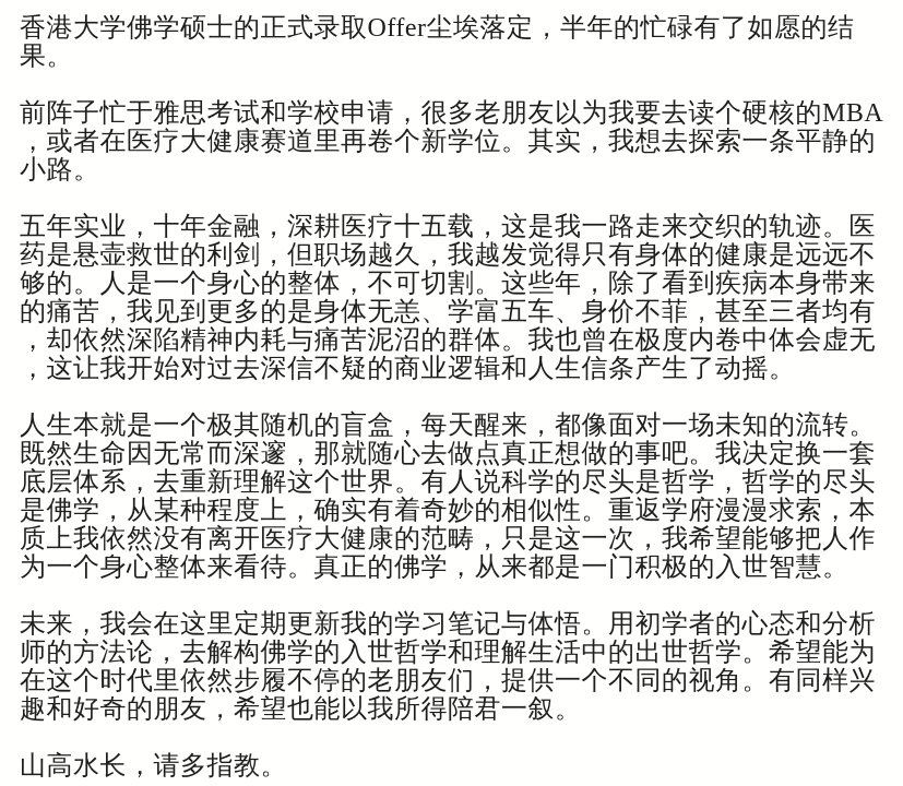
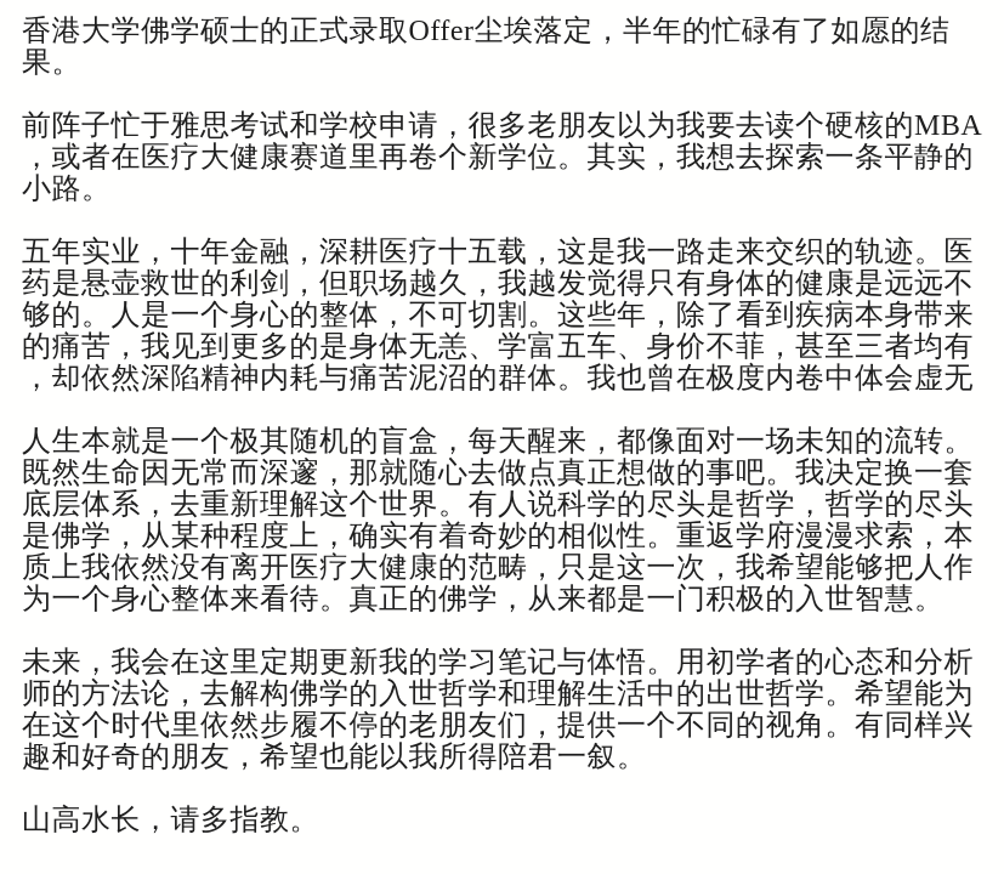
  香港大学佛学硕士的正式录取Offer尘埃落定，半年的忙碌有了如愿的结
  果。
  前阵子忙于雅思考试和学校申请，很多老朋友以为我要去读个硬核的MBA
  ，或者在医疗大健康赛道里再卷个新学位。其实，我想去探索一条平静的
  小路。
  五年实业，十年金融，深耕医疗十五载，这是我一路走来交织的轨迹。医
  药是悬壶救世的利剑，但职场越久，我越发觉得只有身体的健康是远远不
  够的。人是一个身心的整体，不可切割。这些年，除了看到疾病本身带来
  的痛苦，我见到更多的是身体无恙、学富五车、身价不菲，甚至三者均有
  ，却依然深陷精神内耗与痛苦泥沼的群体。我也曾在极度内卷中体会虚无
- ，这让我开始对过去深信不疑的商业逻辑和人生信条产生了动摇。
  人生本就是一个极其随机的盲盒，每天醒来，都像面对一场未知的流转。
  既然生命因无常而深邃，那就随心去做点真正想做的事吧。我决定换一套
  底层体系，去重新理解这个世界。有人说科学的尽头是哲学，哲学的尽头
  是佛学，从某种程度上，确实有着奇妙的相似性。重返学府漫漫求索，本
  质上我依然没有离开医疗大健康的范畴，只是这一次，我希望能够把人作
  为一个身心整体来看待。真正的佛学，从来都是一门积极的入世智慧。
  未来，我会在这里定期更新我的学习笔记与体悟。用初学者的心态和分析
  师的方法论，去解构佛学的入世哲学和理解生活中的出世哲学。希望能为
  在这个时代里依然步履不停的老朋友们，提供一个不同的视角。有同样兴
  趣和好奇的朋友，希望也能以我所得陪君一叙。
  山高水长，请多指教。
